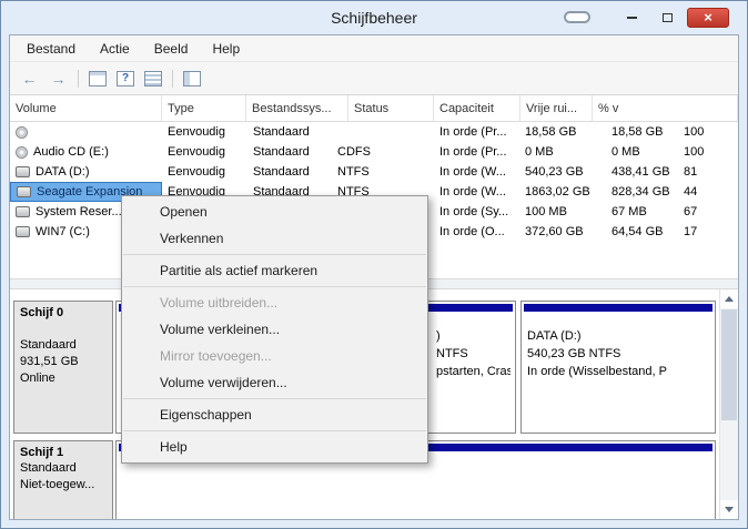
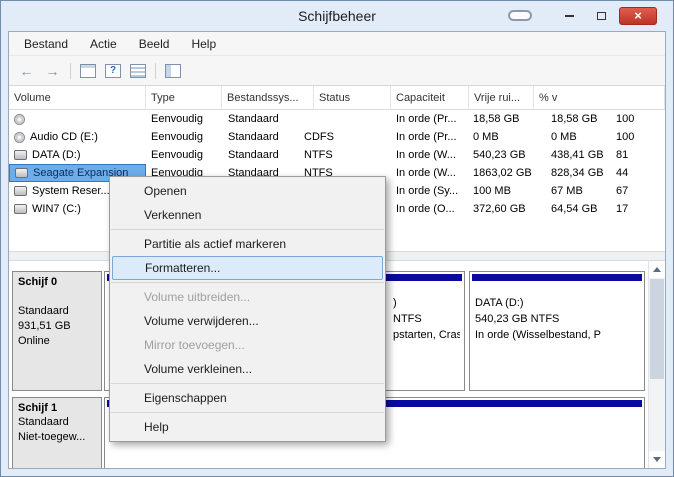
  Schijfbeheer
  ×
  Bestand
  Actie
  Beeld
  Help
  ←
  →
  ?
  Volume
  Type
  Bestandssys...
  Status
  Capaciteit
  Vrije rui...
  % v
  Eenvoudig
  Standaard
  In orde (Pr...
  18,58 GB
  18,58 GB
  100
  Audio CD (E:)
  Eenvoudig
  Standaard
  CDFS
  In orde (Pr...
  0 MB
  0 MB
  100
  DATA (D:)
  Eenvoudig
  Standaard
  NTFS
  In orde (W...
  540,23 GB
  438,41 GB
  81
  Seagate Expansion
  Eenvoudig
  Standaard
  NTFS
  In orde (W...
  1863,02 GB
  828,34 GB
  44
  System Reser..
  In orde (Sy...
  100 MB
  67 MB
  67
  WIN7 (C:)
  In orde (O...
  372,60 GB
  64,54 GB
  17
  Schijf 0
  Standaard
  931,51 GB
  Online
  )
  NTFS
  pstarten, Cras
  DATA (D:)
  540,23 GB NTFS
  In orde (Wisselbestand, P
  Schijf 1
  Standaard
  Niet-toegew...
  Openen
  Verkennen
  Partitie als actief markeren
+ Formatteren...
  Volume uitbreiden...
- Volume verkleinen...
+ Volume verwijderen...
  Mirror toevoegen...
- Volume verwijderen...
+ Volume verkleinen...
  Eigenschappen
  Help
